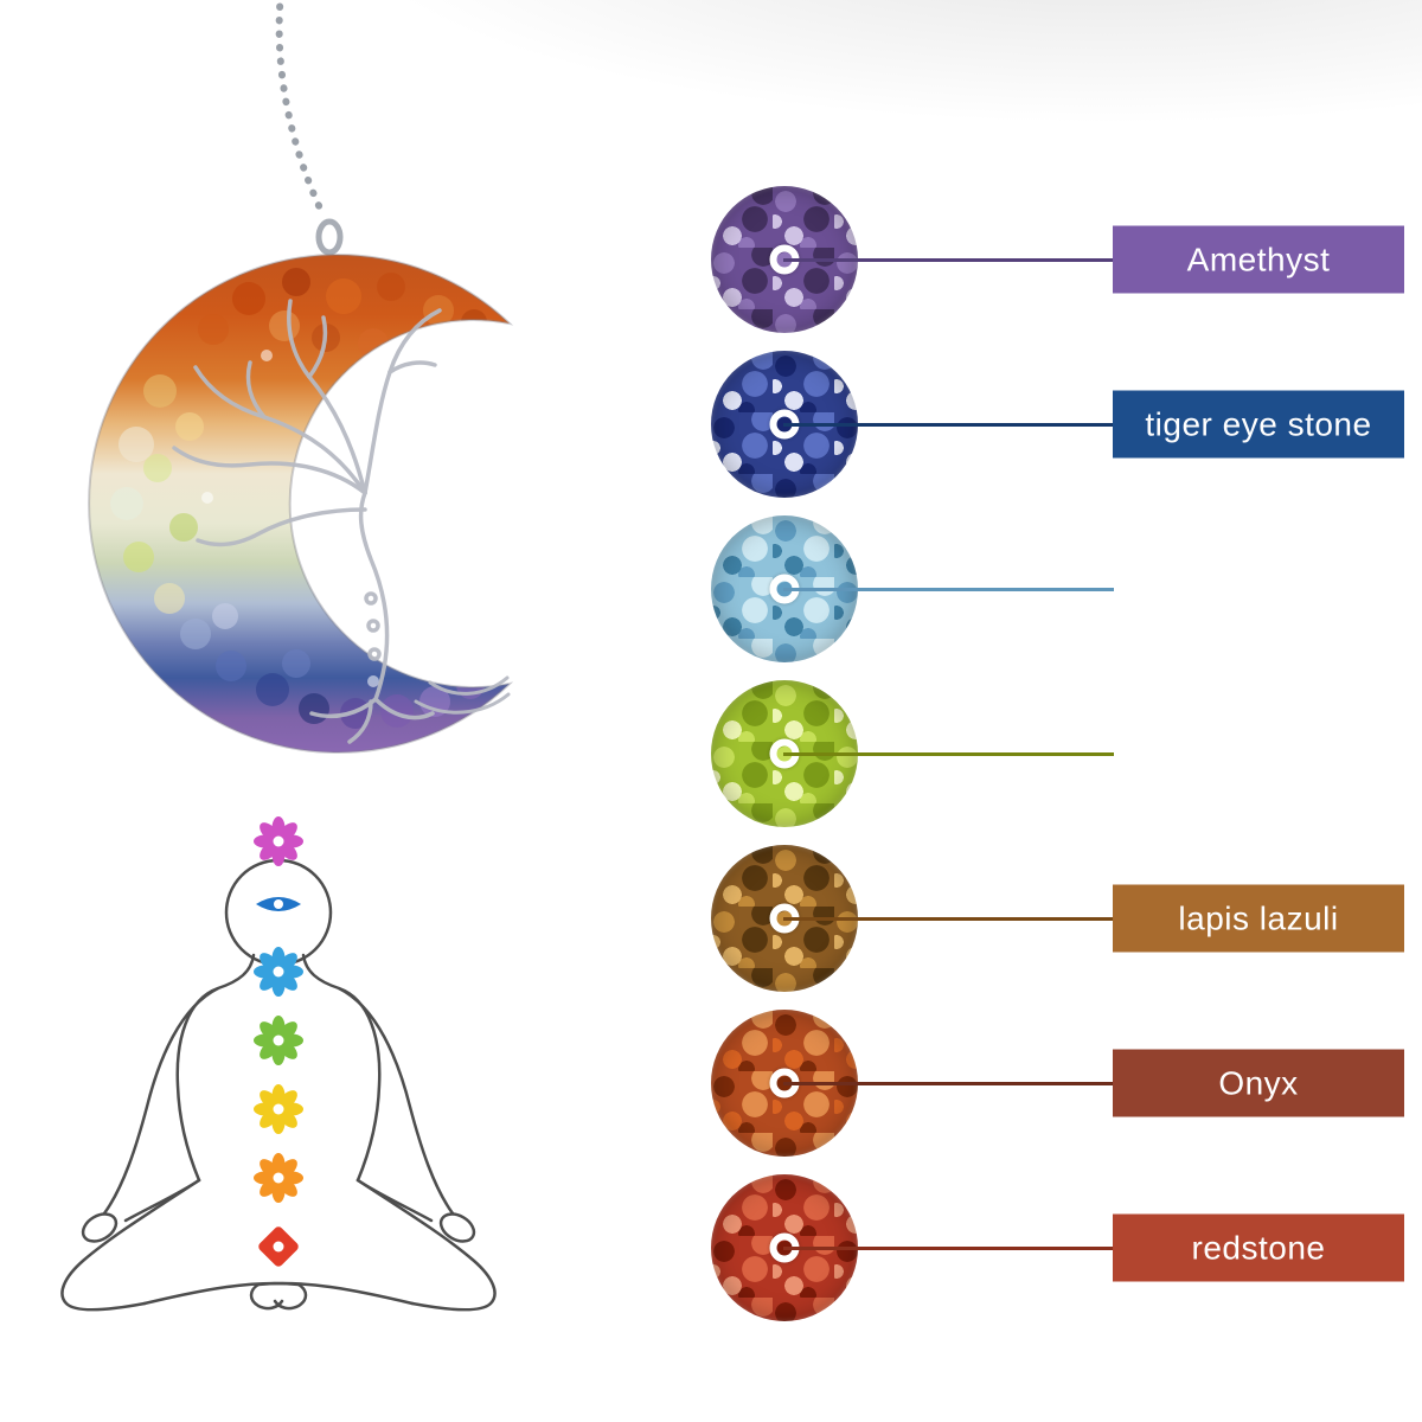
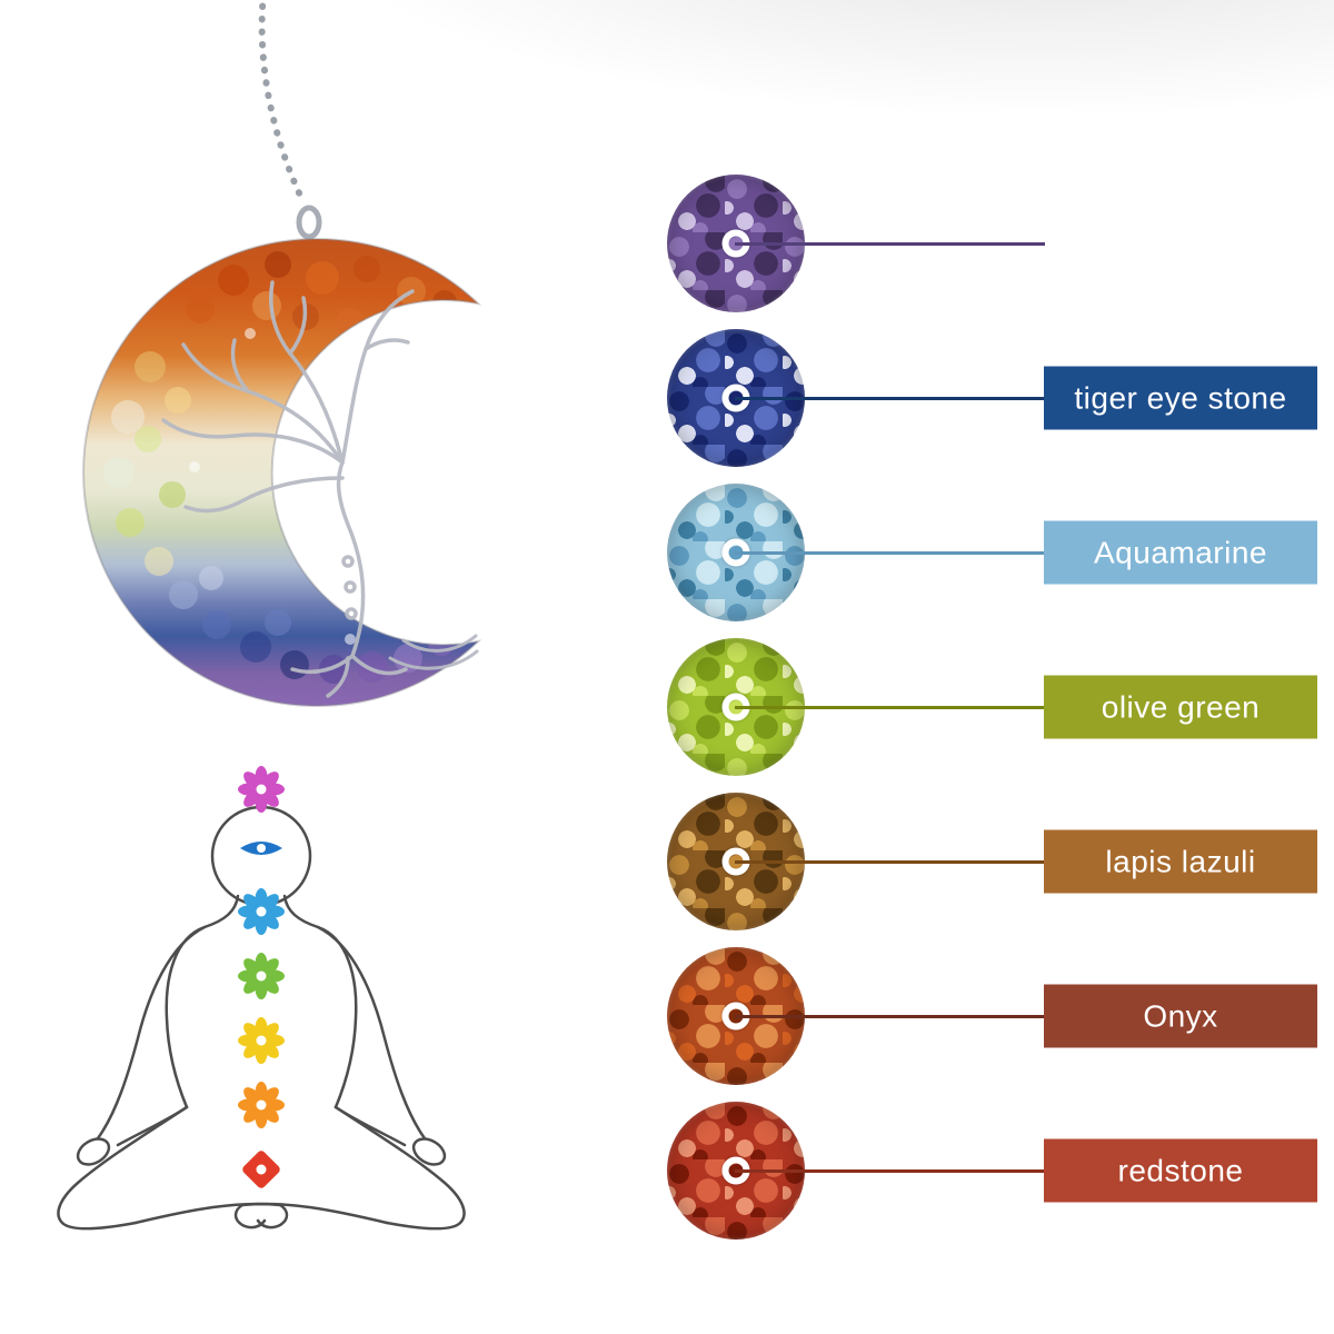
- Amethyst
  tiger eye stone
+ Aquamarine
+ olive green
  lapis lazuli
  Onyx
  redstone
